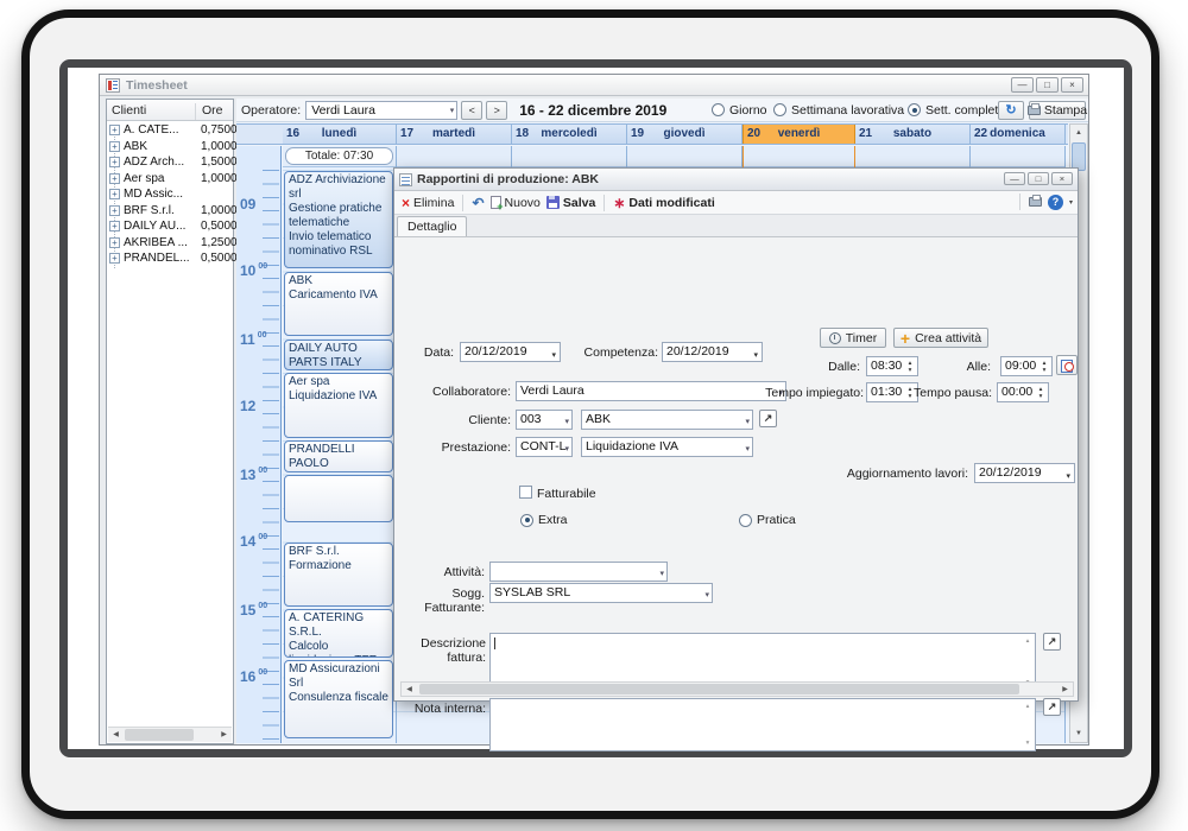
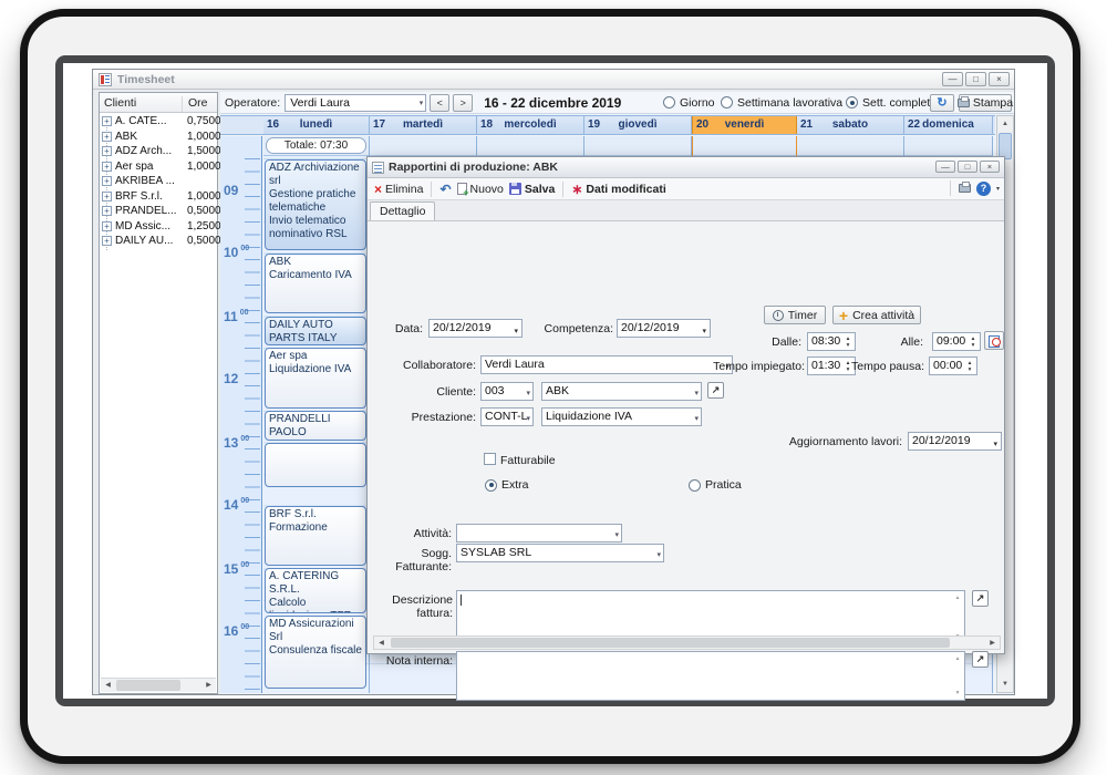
  Timesheet
  —
  □
  ×
  Clienti
  Ore
  +
  A. CATE...
  0,7500
  +
  ABK
  1,0000
  +
  ADZ Arch...
  1,5000
  +
  Aer spa
  1,0000
  +
- MD Assic...
+ AKRIBEA ...
  +
  BRF S.r.l.
  1,0000
  +
- DAILY AU...
+ PRANDEL...
  0,5000
  +
- AKRIBEA ...
+ MD Assic...
  1,2500
  +
- PRANDEL...
+ DAILY AU...
  0,5000
  Operatore:
  Verdi Laura
  <
  >
  16 - 22 dicembre 2019
  Giorno
  Settimana lavorativa
  Sett. complet
  ↻
  Stampa
  16
  lunedì
  17
  martedì
  18
  mercoledì
  19
  giovedì
  20
  venerdì
  21
  sabato
  22
  domenica
  09
  12
  Totale: 07:30
  ADZ Archiviazione srl
  Gestione pratiche telematiche
  Invio telematico nominativo RSL
  ABK
  Caricamento IVA
  DAILY AUTO PARTS ITALY
  Aer spa
  Liquidazione IVA
  PRANDELLI PAOLO
  BRF S.r.l.
  Formazione
  A. CATERING S.R.L.
  MD Assicurazioni Srl
  Consulenza fiscale
  Rapportini di produzione: ABK
  —
  □
  ×
  ×
  Elimina
  ↶
  Nuovo
  Salva
  ∗
  Dati modificati
  ?
  Dettaglio
  Data:
  20/12/2019
  Competenza:
  20/12/2019
  Timer
  +
  Crea attività
  Dalle:
  08:30
  Alle:
  09:00
  Collaboratore:
  Verdi Laura
  Tempo impiegato:
  01:30
  Tempo pausa:
  00:00
  Cliente:
  003
  ABK
  ↗
  Prestazione:
  CONT-L
  Liquidazione IVA
  Aggiornamento lavori:
  20/12/2019
  Fatturabile
  Extra
  Pratica
  Attività:
  Sogg. Fatturante:
  SYSLAB SRL
  Descrizione fattura:
  ↗
  Nota interna:
  ↗
